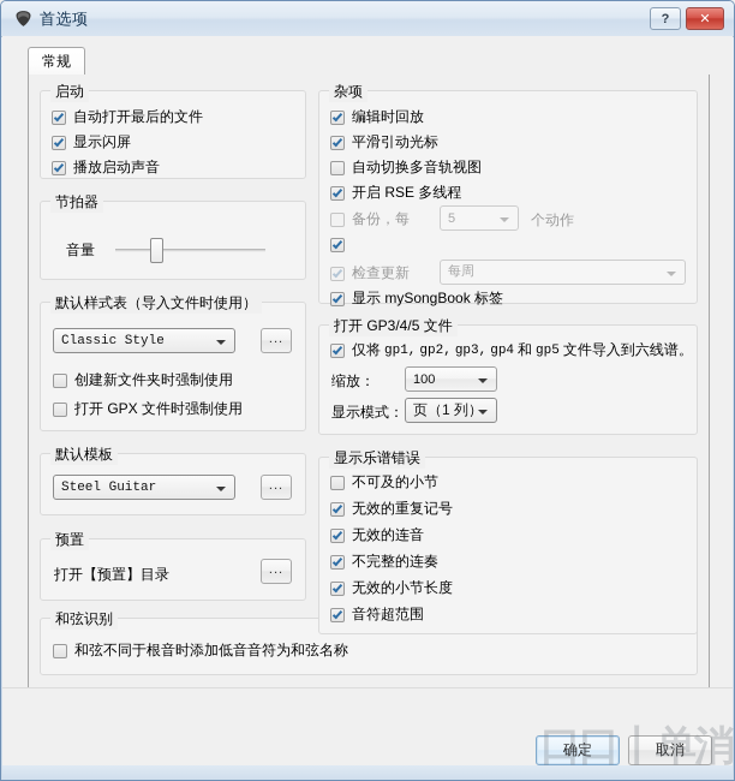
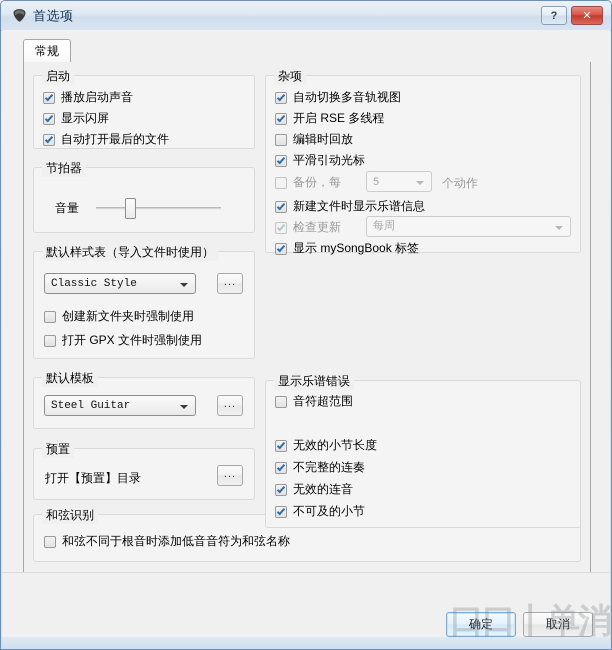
  首选项
  ?
  ✕
  常规
  启动
- 自动打开最后的文件
+ 播放启动声音
  显示闪屏
- 播放启动声音
+ 自动打开最后的文件
  节拍器
  音量
  默认样式表（导入文件时使用）
  Classic Style
  ...
  创建新文件夹时强制使用
  打开 GPX 文件时强制使用
  默认模板
  Steel Guitar
  ...
  预置
  打开【预置】目录
  ...
  和弦识别
  和弦不同于根音时添加低音音符为和弦名称
  杂项
- 编辑时回放
+ 自动切换多音轨视图
- 平滑引动光标
+ 开启 RSE 多线程
- 自动切换多音轨视图
+ 编辑时回放
- 开启 RSE 多线程
+ 平滑引动光标
  备份，每
  5
  个动作
+ 新建文件时显示乐谱信息
  检查更新
  每周
  显示 mySongBook 标签
- 打开 GP3/4/5 文件
- 仅将
- gp1,
- gp2,
- gp3,
- gp4
- 和
- gp5
- 文件导入到六线谱。
- 缩放：
- 100
- 显示模式：
- 页（1 列）
  显示乐谱错误
- 不可及的小节
+ 音符超范围
- 无效的重复记号
- 无效的连音
+ 无效的小节长度
  不完整的连奏
- 无效的小节长度
+ 无效的连音
- 音符超范围
+ 不可及的小节
  确定
  取消
  口口丨单消
